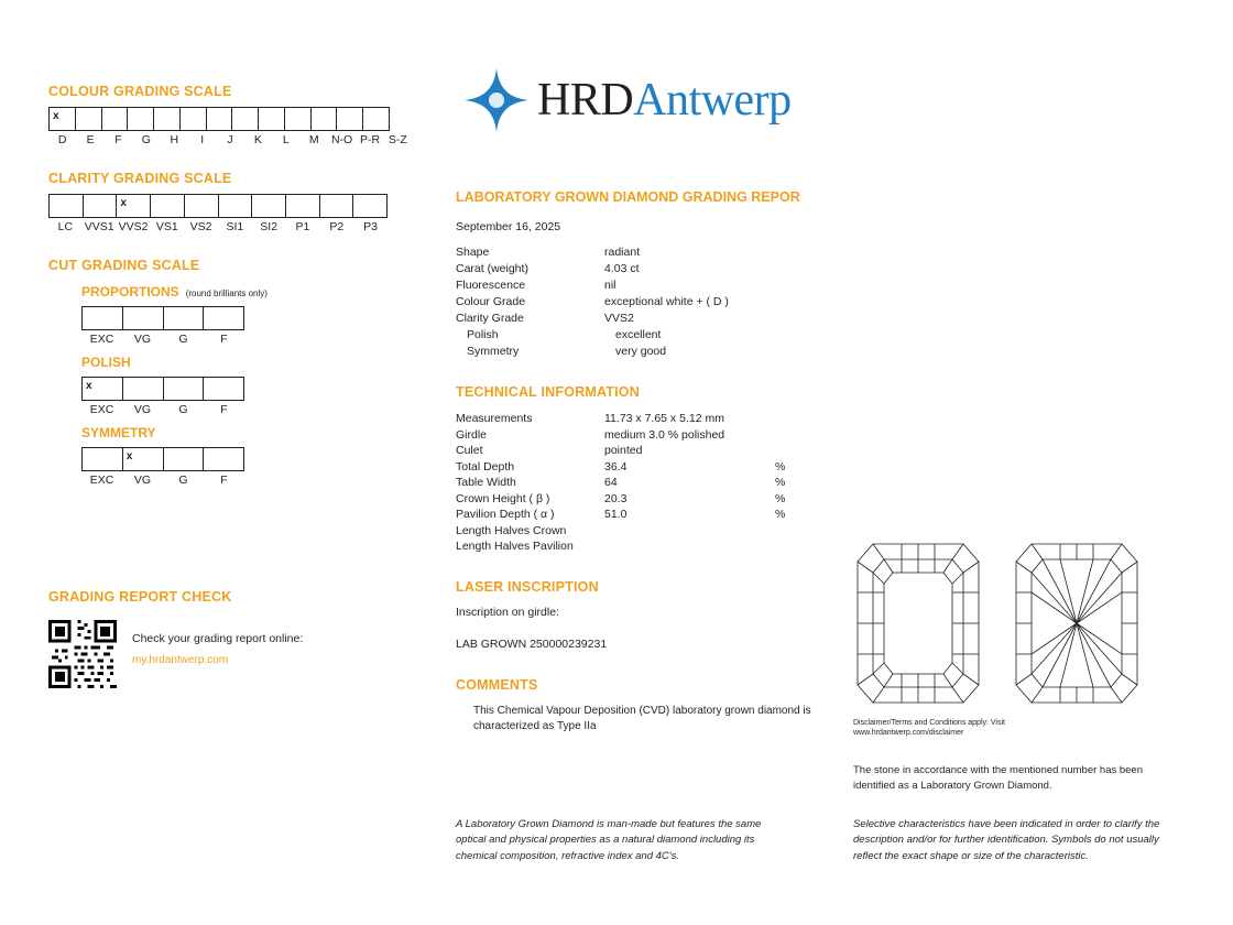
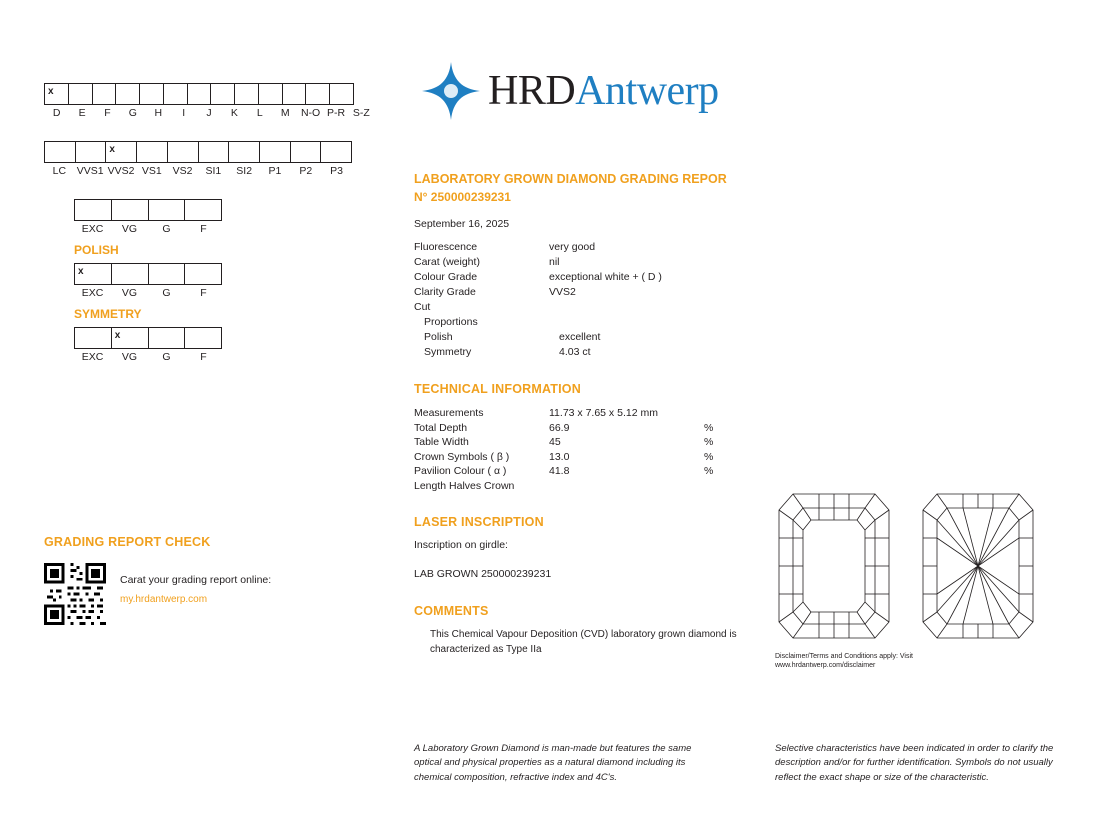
  HRDAntwerp
- COLOUR GRADING SCALE
  x
  D
  E
  F
  G
  H
  I
  J
  K
  L
  M
  N-O
  P-R
  S-Z
- CLARITY GRADING SCALE
  x
  LC
  VVS1
  VVS2
  VS1
  VS2
  SI1
  SI2
  P1
  P2
  P3
- CUT GRADING SCALE
- PROPORTIONS (round brilliants only)
  EXC
  VG
  G
  F
  POLISH
  x
  EXC
  VG
  G
  F
  SYMMETRY
  x
  EXC
  VG
  G
  F
  GRADING REPORT CHECK
- Check your grading report online:
+ Carat your grading report online:
  my.hrdantwerp.com
  LABORATORY GROWN DIAMOND GRADING REPOR
+ N° 250000239231
  September 16, 2025
- Shape
- radiant
- Carat (weight)
+ Fluorescence
- 4.03 ct
+ very good
- Fluorescence
+ Carat (weight)
  nil
  Colour Grade
  exceptional white + ( D )
  Clarity Grade
  VVS2
+ Cut
+ Proportions
  Polish
  excellent
  Symmetry
- very good
+ 4.03 ct
  TECHNICAL INFORMATION
  Measurements
  11.73 x 7.65 x 5.12 mm
- Girdle
- medium 3.0 % polished
- Culet
- pointed
  Total Depth
- 36.4
+ 66.9
  %
  Table Width
- 64
+ 45
  %
- Crown Height ( β )
+ Crown Symbols ( β )
- 20.3
+ 13.0
  %
- Pavilion Depth ( α )
+ Pavilion Colour ( α )
- 51.0
+ 41.8
  %
  Length Halves Crown
- Length Halves Pavilion
  LASER INSCRIPTION
  Inscription on girdle:
  LAB GROWN 250000239231
  COMMENTS
  This Chemical Vapour Deposition (CVD) laboratory grown diamond is characterized as Type IIa
  A Laboratory Grown Diamond is man-made but features the same optical and physical properties as a natural diamond including its chemical composition, refractive index and 4C's.
- The stone in accordance with the mentioned number has been identified as a Laboratory Grown Diamond.
  Selective characteristics have been indicated in order to clarify the description and/or for further identification. Symbols do not usually reflect the exact shape or size of the characteristic.
